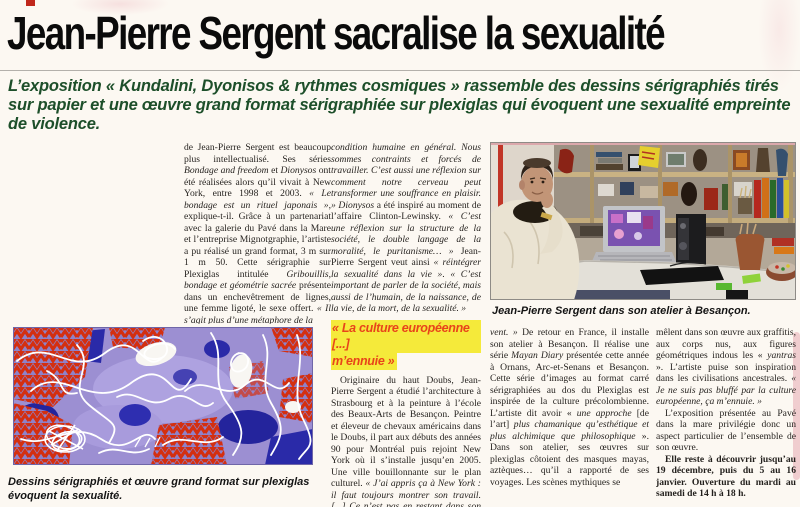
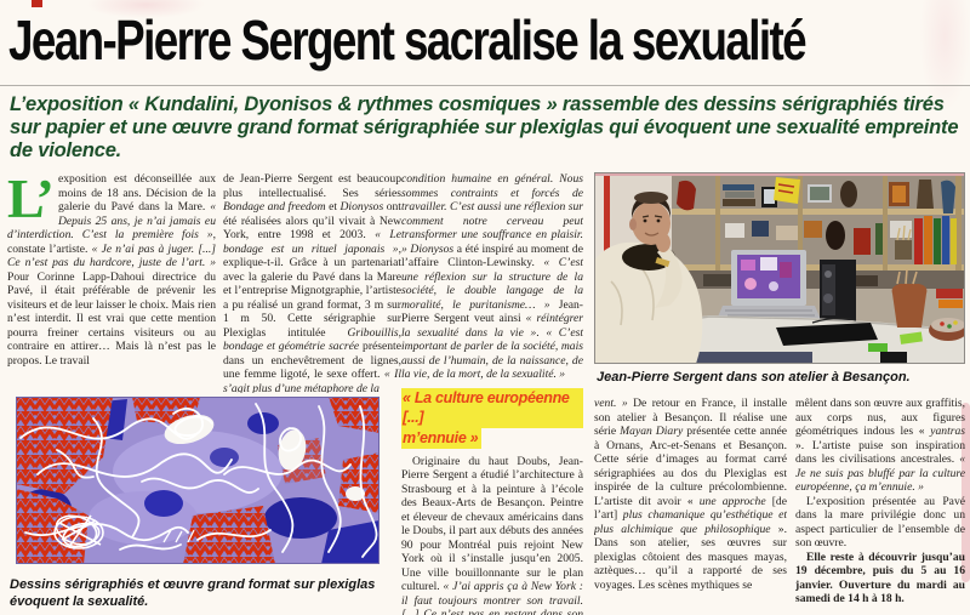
  Jean-Pierre Sergent sacralise la sexualité
  L’exposition « Kundalini, Dyonisos & rythmes cosmiques » rassemble des dessins sérigraphiés tirés sur papier et une œuvre grand format sérigraphiée sur plexiglas qui évoquent une sexualité empreinte de violence.
+ L’
+ exposition est déconseillée aux moins de 18 ans. Décision de la galerie du Pavé dans la Mare. « Depuis 25 ans, je n’ai jamais eu d’interdiction. C’est la première fois », constate l’artiste. « Je n’ai pas à juger. [...] Ce n’est pas du hardcore, juste de l’art. » Pour Corinne Lapp-Dahoui directrice du Pavé, il était préférable de prévenir les visiteurs et de leur laisser le choix. Mais rien n’est interdit. Il est vrai que cette mention pourra freiner certains visiteurs ou au contraire en attirer… Mais là n’est pas le propos. Le travail
  de Jean-Pierre Sergent est beaucoup plus intellectualisé. Ses séries Bondage and freedom et Dionysos ont été réalisées alors qu’il vivait à New York, entre 1998 et 2003. « Le bondage est un rituel japonais », explique-t-il. Grâce à un partenariat avec la galerie du Pavé dans la Mare et l’entreprise Mignotgraphie, l’artiste a pu réalisé un grand format, 3 m sur 1 m 50. Cette sérigraphie sur Plexiglas intitulée Gribouillis, bondage et géométrie sacrée présente dans un enchevêtrement de lignes, une femme ligoté, le sexe offert. « Il s’agit plus d’une métaphore de la
  condition humaine en général. Nous sommes contraints et forcés de travailler. C’est aussi une réflexion sur comment notre cerveau peut transformer une souffrance en plaisir. » Dionysos a été inspiré au moment de l’affaire Clinton-Lewinsky. « C’est une réflexion sur la structure de la société, le double langage de la moralité, le puritanisme… » Jean-Pierre Sergent veut ainsi « réintégrer la sexualité dans la vie ». « C’est important de parler de la société, mais aussi de l’humain, de la naissance, de la vie, de la mort, de la sexualité. »
  « La culture européenne [...]
  m’ennuie »
  Originaire du haut Doubs, Jean-Pierre Sergent a étudié l’architecture à Strasbourg et à la peinture à l’école des Beaux-Arts de Besançon. Peintre et éleveur de chevaux américains dans le Doubs, il part aux débuts des années 90 pour Montréal puis rejoint New York où il s’installe jusqu’en 2005. Une ville bouillonnante sur le plan culturel. « J’ai appris ça à New York : il faut toujours montrer son travail.
  Jean-Pierre Sergent dans son atelier à Besançon.
  vent. » De retour en France, il installe son atelier à Besançon. Il réalise une série Mayan Diary présentée cette année à Ornans, Arc-et-Senans et Besançon. Cette série d’images au format carré sérigraphiées au dos du Plexiglas est inspirée de la culture précolombienne. L’artiste dit avoir « une approche [de l’art] plus chamanique qu’esthétique et plus alchimique que philosophique ». Dans son atelier, ses œuvres sur plexiglas côtoient des masques mayas, aztèques… qu’il a rapporté de ses voyages. Les scènes mythiques se
  mêlent dans son œuvre aux graffitis, aux corps nus, aux figures géométriques indous les « yantras ». L’artiste puise son inspiration dans les civilisations ancestrales. « Je ne suis pas bluffé par la culture européenne, ça m’ennuie. »
  L’exposition présentée au Pavé dans la mare privilégie donc un aspect particulier de l’ensemble de son œuvre.
  Elle reste à découvrir jusqu’au 19 décembre, puis du 5 au 16 janvier. Ouverture du mardi au samedi de 14 h à 18 h.
  Dessins sérigraphiés et œuvre grand format sur plexiglas évoquent la sexualité.
